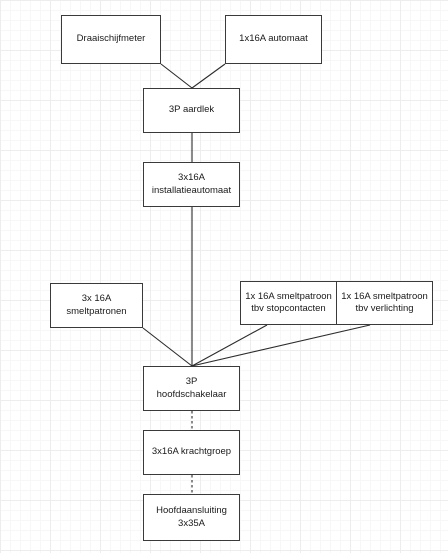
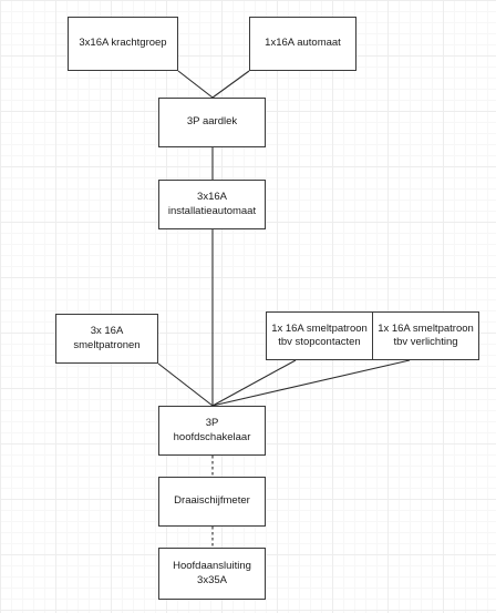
- Draaischijfmeter
+ 3x16A krachtgroep
  1x16A automaat
  3P aardlek
  3x16A
  installatieautomaat
  3x 16A
  smeltpatronen
  1x 16A smeltpatroon
  tbv stopcontacten
  1x 16A smeltpatroon
  tbv verlichting
  3P
  hoofdschakelaar
- 3x16A krachtgroep
+ Draaischijfmeter
  Hoofdaansluiting
  3x35A
